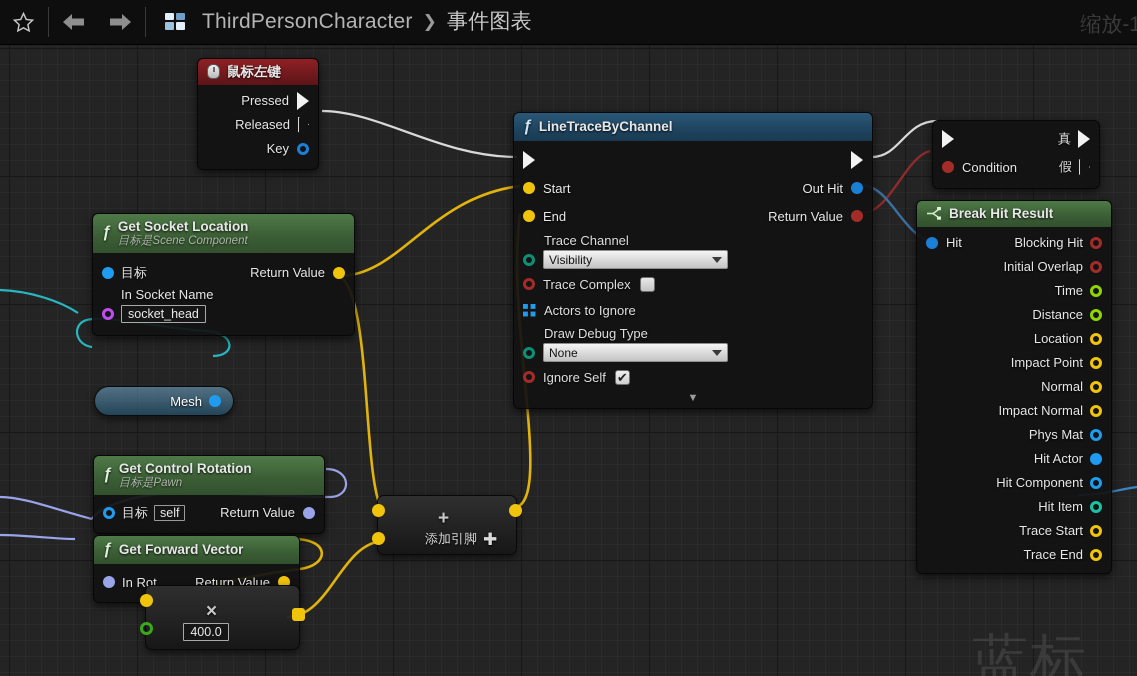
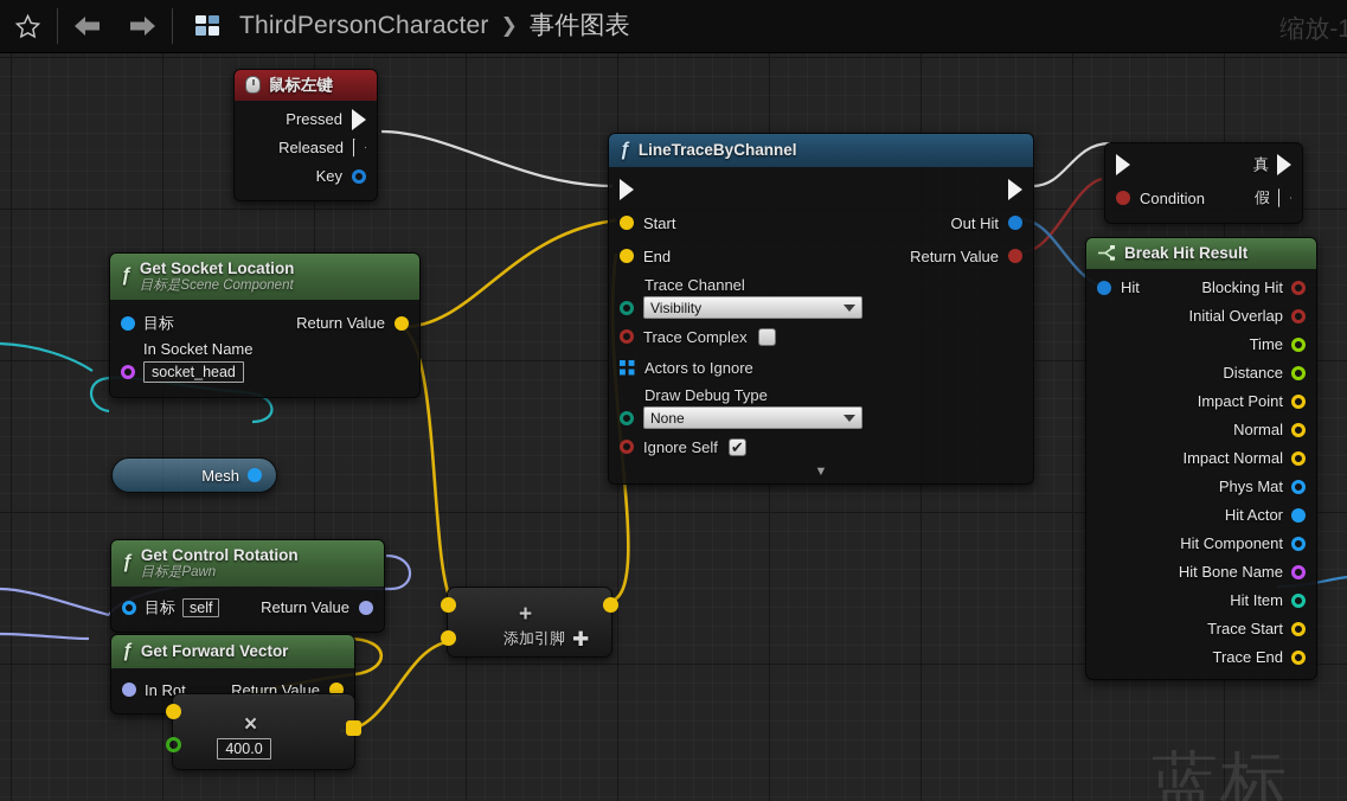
  ThirdPersonCharacter
  ❯
  事件图表
  缩放-1
  鼠标左键
  Pressed
  Released
  Key
  ƒ
  Get Socket Location
  目标是Scene Component
  目标
  Return Value
  In Socket Name
  socket_head
  Mesh
  ƒ
  Get Control Rotation
  目标是Pawn
  目标
  self
  Return Value
  ƒ
  Get Forward Vector
  In Rot
  Return Value
  ×
  400.0
  +
  添加引脚
  ✚
  ƒ
  LineTraceByChannel
  Start
  Out Hit
  End
  Return Value
  Trace Channel
  Visibility
  Trace Complex
  Actors to Ignore
  Draw Debug Type
  None
  Ignore Self
  ✔
  ▼
  真
  Condition
  假
  Break Hit Result
  Hit
  Blocking Hit
  Initial Overlap
  Time
  Distance
- Location
  Impact Point
  Normal
  Impact Normal
  Phys Mat
  Hit Actor
  Hit Component
+ Hit Bone Name
  Hit Item
  Trace Start
  Trace End
  蓝标
